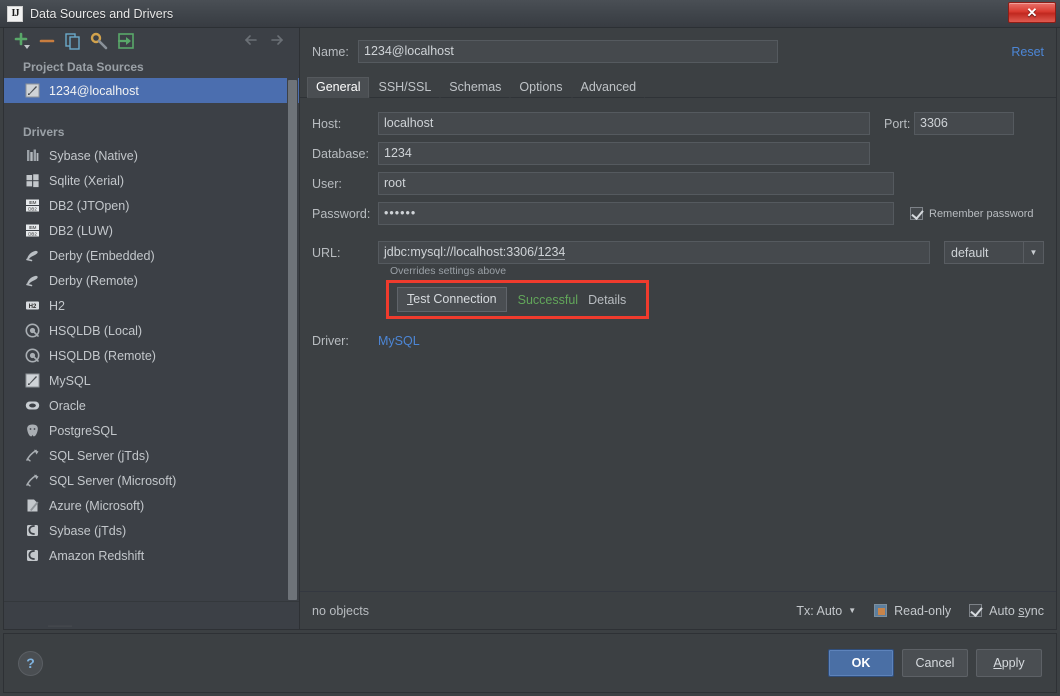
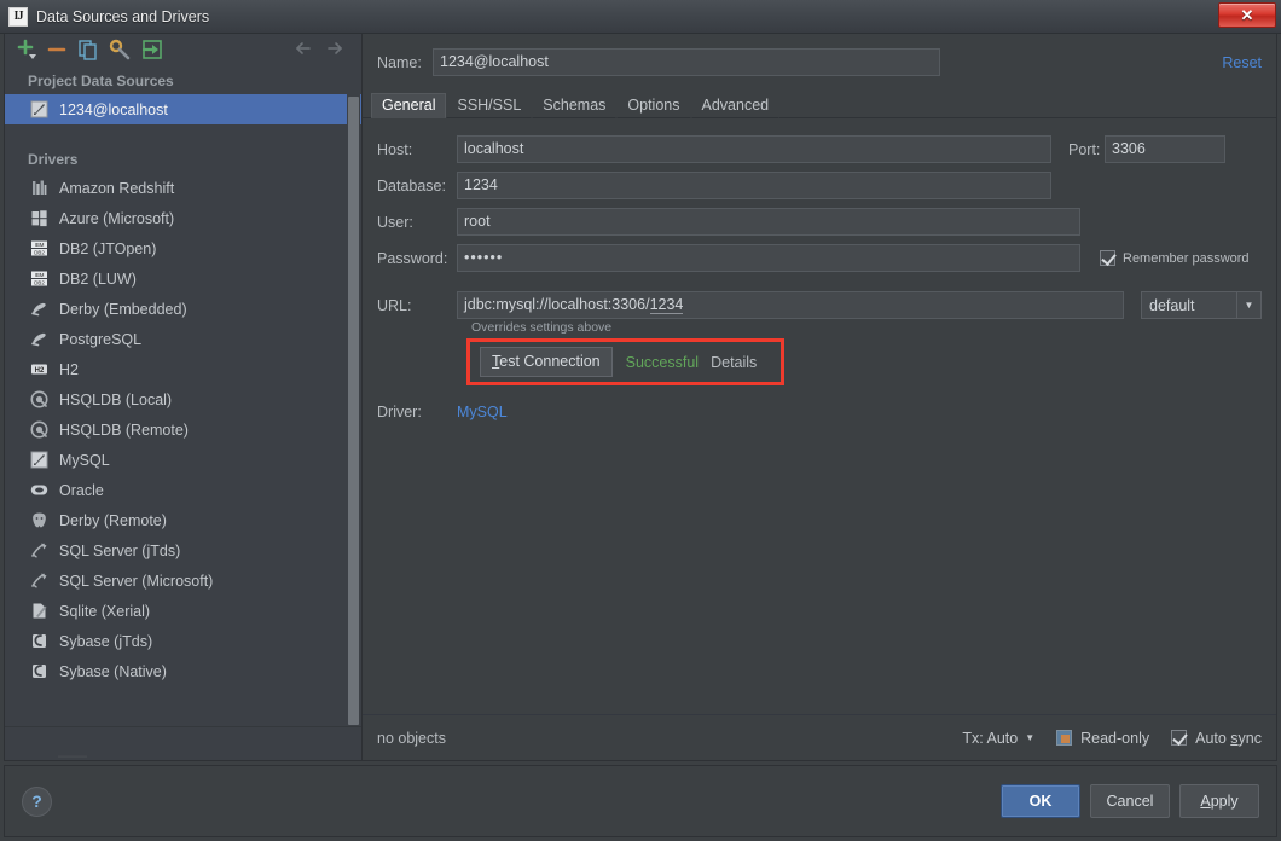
  IJ
  Data Sources and Drivers
  ✕
  Project Data Sources
  1234@localhost
  Drivers
- Sybase (Native)
+ Amazon Redshift
- Sqlite (Xerial)
+ Azure (Microsoft)
  DB2 (JTOpen)
  DB2 (LUW)
  Derby (Embedded)
- Derby (Remote)
+ PostgreSQL
  H2
  HSQLDB (Local)
  HSQLDB (Remote)
  MySQL
  Oracle
- PostgreSQL
+ Derby (Remote)
  SQL Server (jTds)
  SQL Server (Microsoft)
- Azure (Microsoft)
+ Sqlite (Xerial)
  Sybase (jTds)
- Amazon Redshift
+ Sybase (Native)
  Name:
  1234@localhost
  Reset
  General
  SSH/SSL
  Schemas
  Options
  Advanced
  Host:
  localhost
  Port:
  3306
  Database:
  1234
  User:
  root
  Password:
  ••••••
  Remember password
  URL:
  jdbc:mysql://localhost:3306/1234
  default
  ▼
  Overrides settings above
  Test Connection
  Successful
  Details
  Driver:
  MySQL
  no objects
  Tx: Auto
  ▼
  Read-only
  Auto sync
  ?
  OK
  Cancel
  A
  pply
